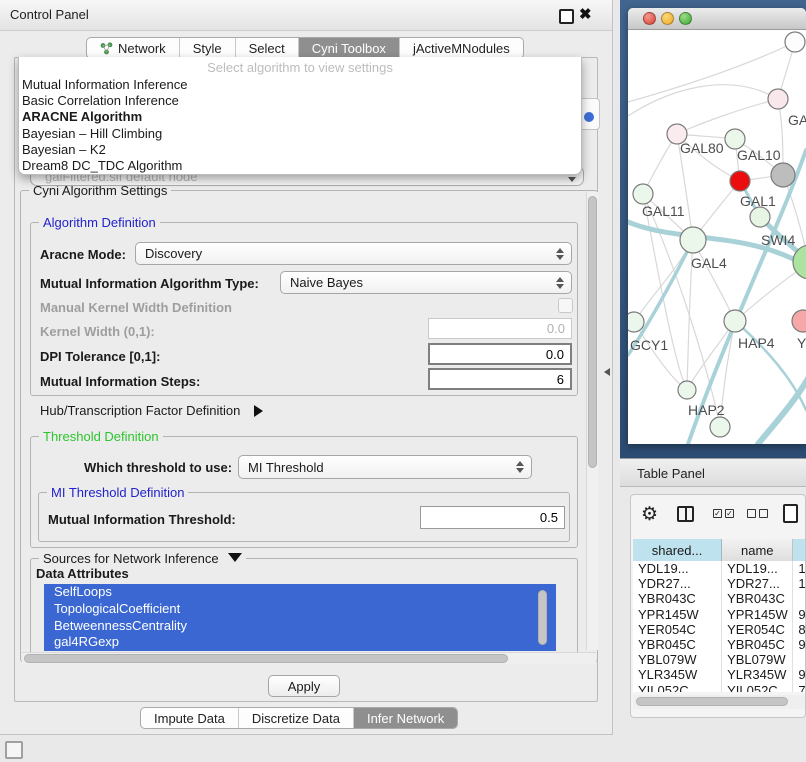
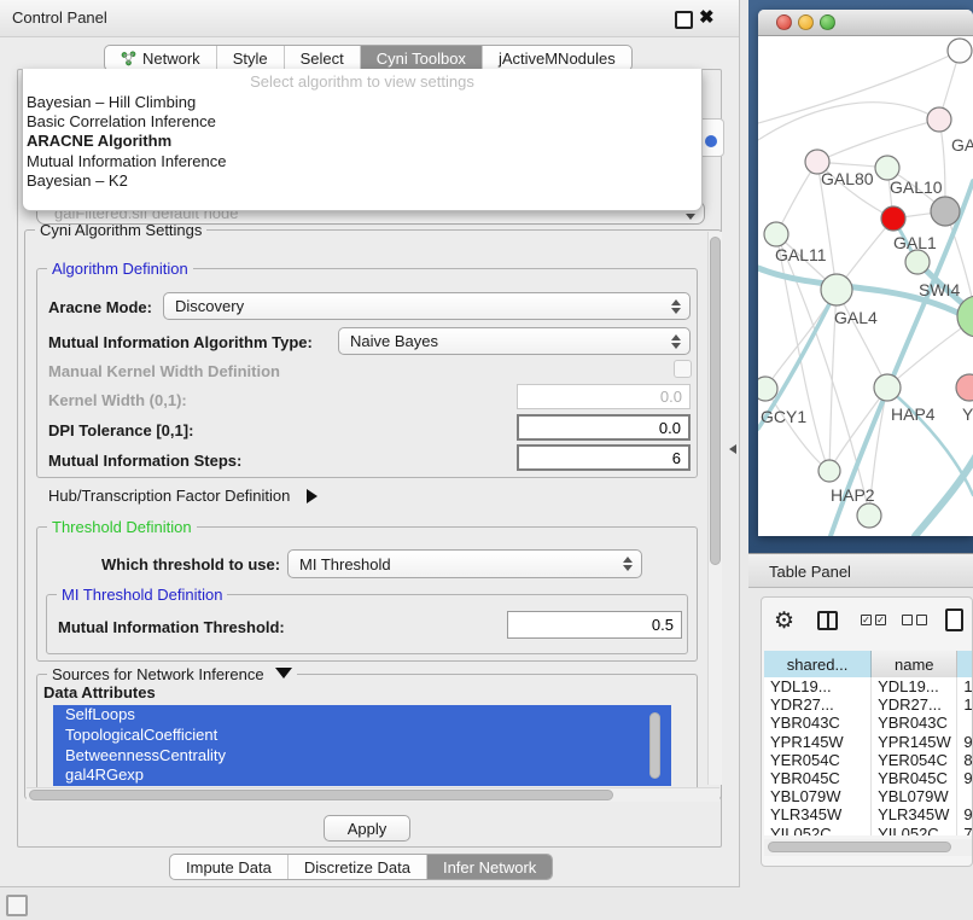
  Control Panel
  ✖
  Network
  Style
  Select
  Cyni Toolbox
  jActiveMNodules
  galFiltered.sif default node
  Select algorithm to view settings
- Mutual Information Inference
+ Bayesian – Hill Climbing
  Basic Correlation Inference
  ARACNE Algorithm
- Bayesian – Hill Climbing
+ Mutual Information Inference
  Bayesian – K2
- Dream8 DC_TDC Algorithm
  Cyni Algorithm Settings
  Algorithm Definition
  Aracne Mode:
  Discovery
  Mutual Information Algorithm Type:
  Naive Bayes
  Manual Kernel Width Definition
  Kernel Width (0,1):
  0.0
  DPI Tolerance [0,1]:
  0.0
  Mutual Information Steps:
  6
  Hub/Transcription Factor Definition
  Threshold Definition
  Which threshold to use:
  MI Threshold
  MI Threshold Definition
  Mutual Information Threshold:
  0.5
  Sources for Network Inference
  Data Attributes
  SelfLoops
  TopologicalCoefficient
  BetweennessCentrality
  gal4RGexp
  Apply
  Impute Data
  Discretize Data
  Infer Network
  GAL80
  GAL10
  GAL1
  GAL11
  SWI4
  GAL4
  GCY1
  HAP4
  Y
  HAP2
  Table Panel
  ⚙
  ✓
  ✓
  shared...
  name
  YDL19...
  YDL19...
  YDR27...
  YDR27...
  YBR043C
  YBR043C
  YPR145W
  YPR145W
  YER054C
  YER054C
  YBR045C
  YBR045C
  YBL079W
  YBL079W
  YLR345W
  YLR345W
  YIL052C
  YIL052C
  7
